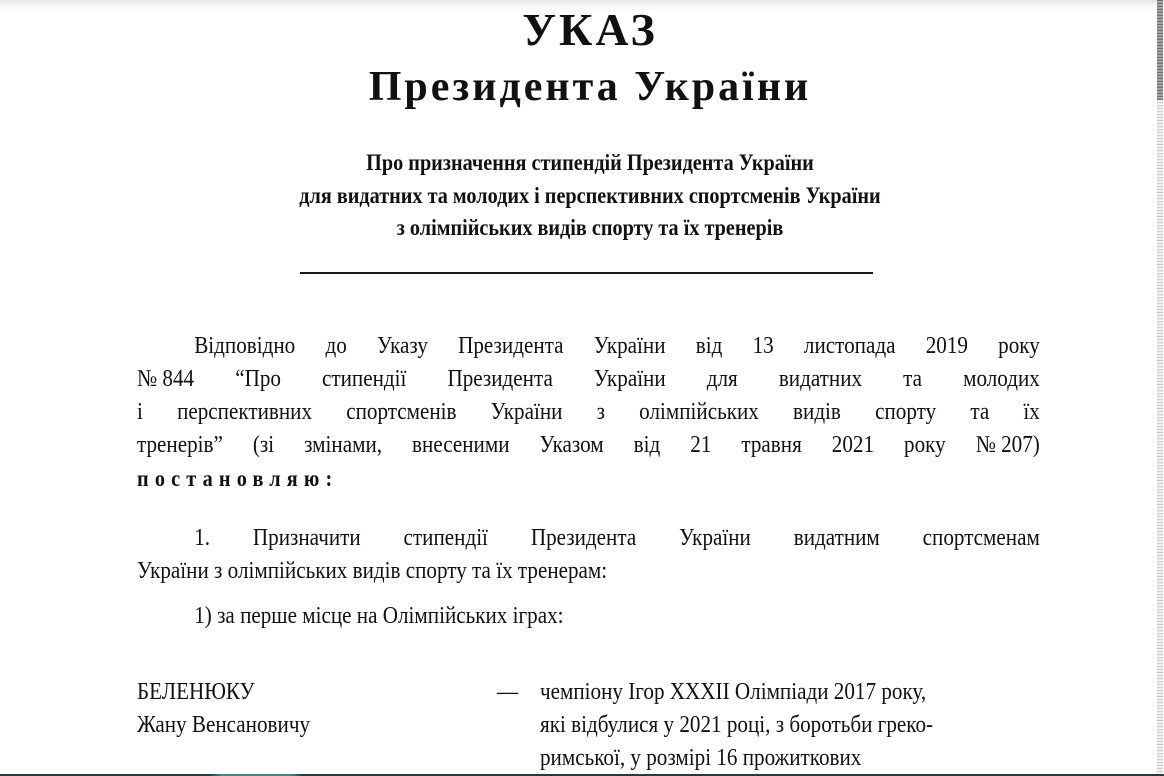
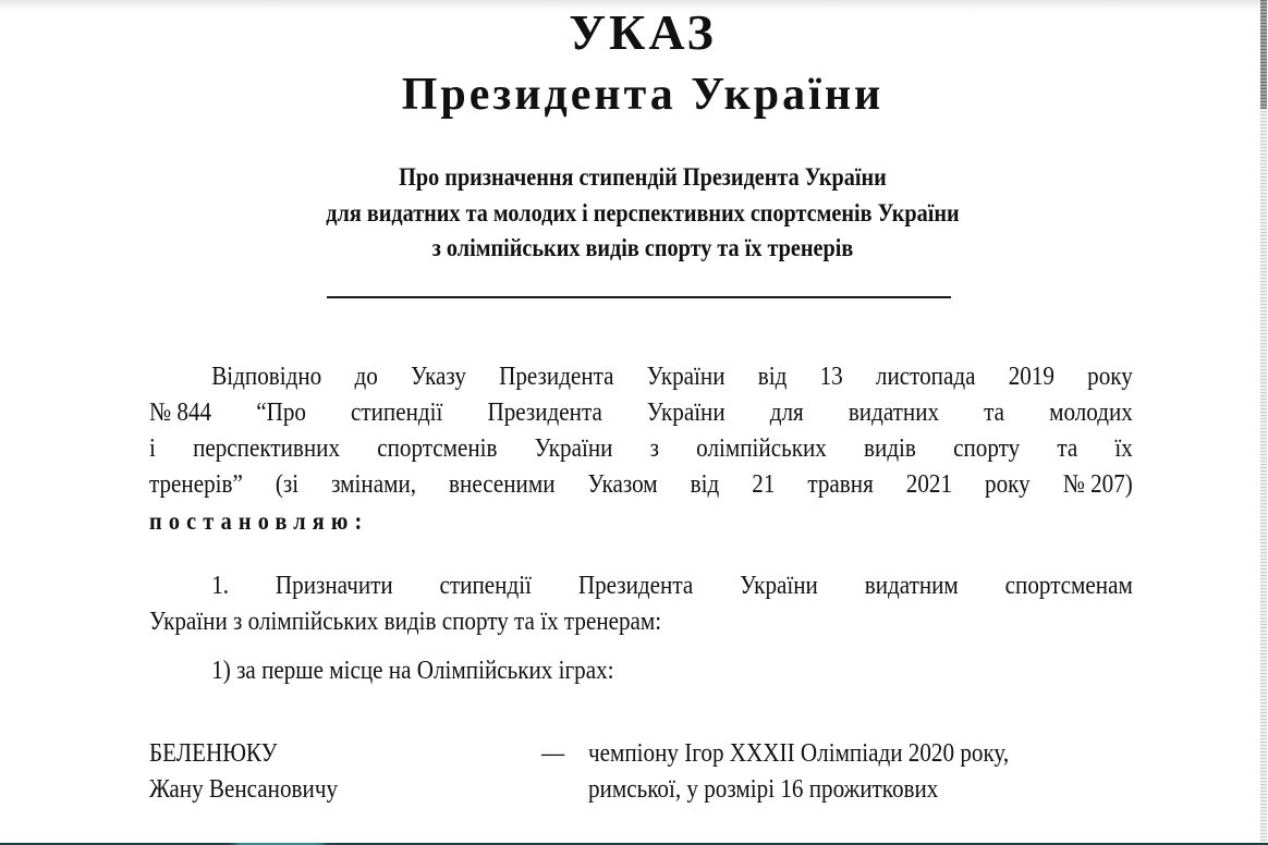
  УКАЗ
  Президента України
  Про призначення стипендій Президента України
  для видатних та молодих і перспективних спортсменів України
  з олімпійських видів спорту та їх тренерів
  Відповідно
  до
  Указу
  Президента
  України
  від
  13
  листопада
  2019
  року
  № 844
  “Про
  стипендії
  Президента
  України
  для
  видатних
  та
  молодих
  і
  перспективних
  спортсменів
  України
  з
  олімпійських
  видів
  спорту
  та
  їх
  тренерів”
  (зі
  змінами,
  внесеними
  Указом
  від
  21
  травня
  2021
  року
  № 207)
  постановляю:
  1.
  Призначити
  стипендії
  Президента
  України
  видатним
  спортсменам
  України з олімпійських видів спорту та їх тренерам:
  1) за перше місце на Олімпійських іграх:
  БЕЛЕНЮКУ
  Жану Венсановичу
  —
- чемпіону Ігор XXXII Олімпіади 2017 року,
+ чемпіону Ігор XXXII Олімпіади 2020 року,
- які відбулися у 2021 році, з боротьби греко-
  римської, у розмірі 16 прожиткових
